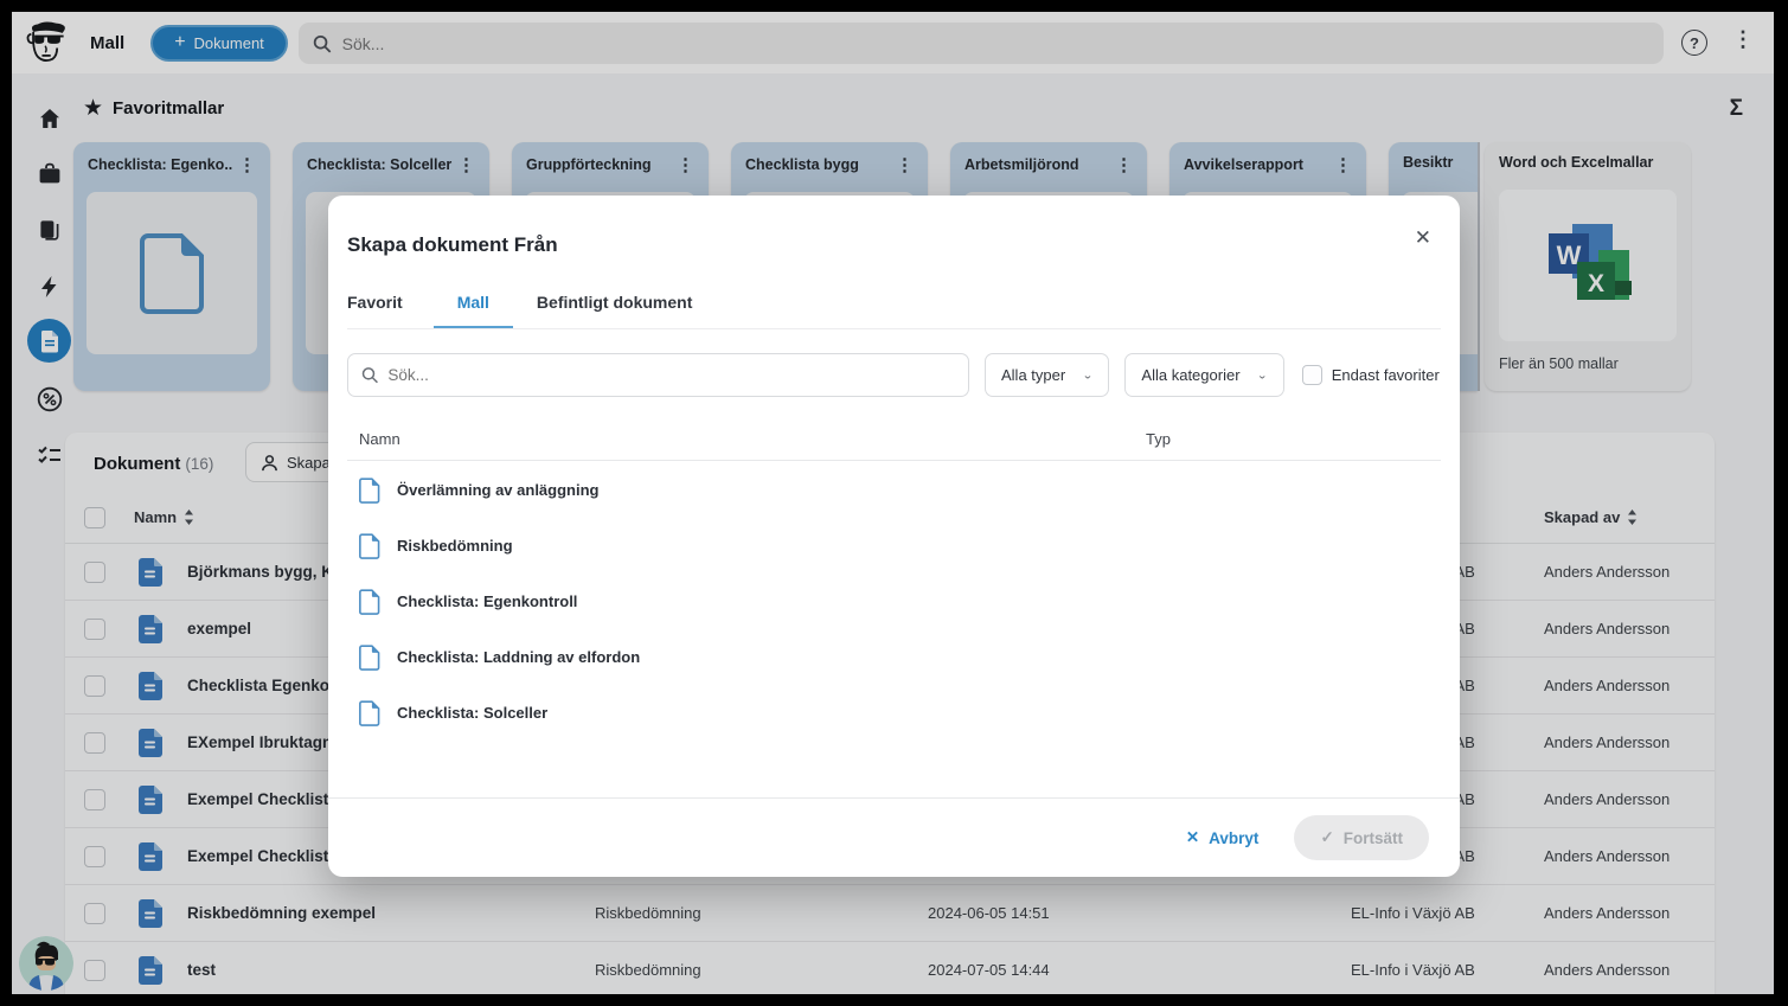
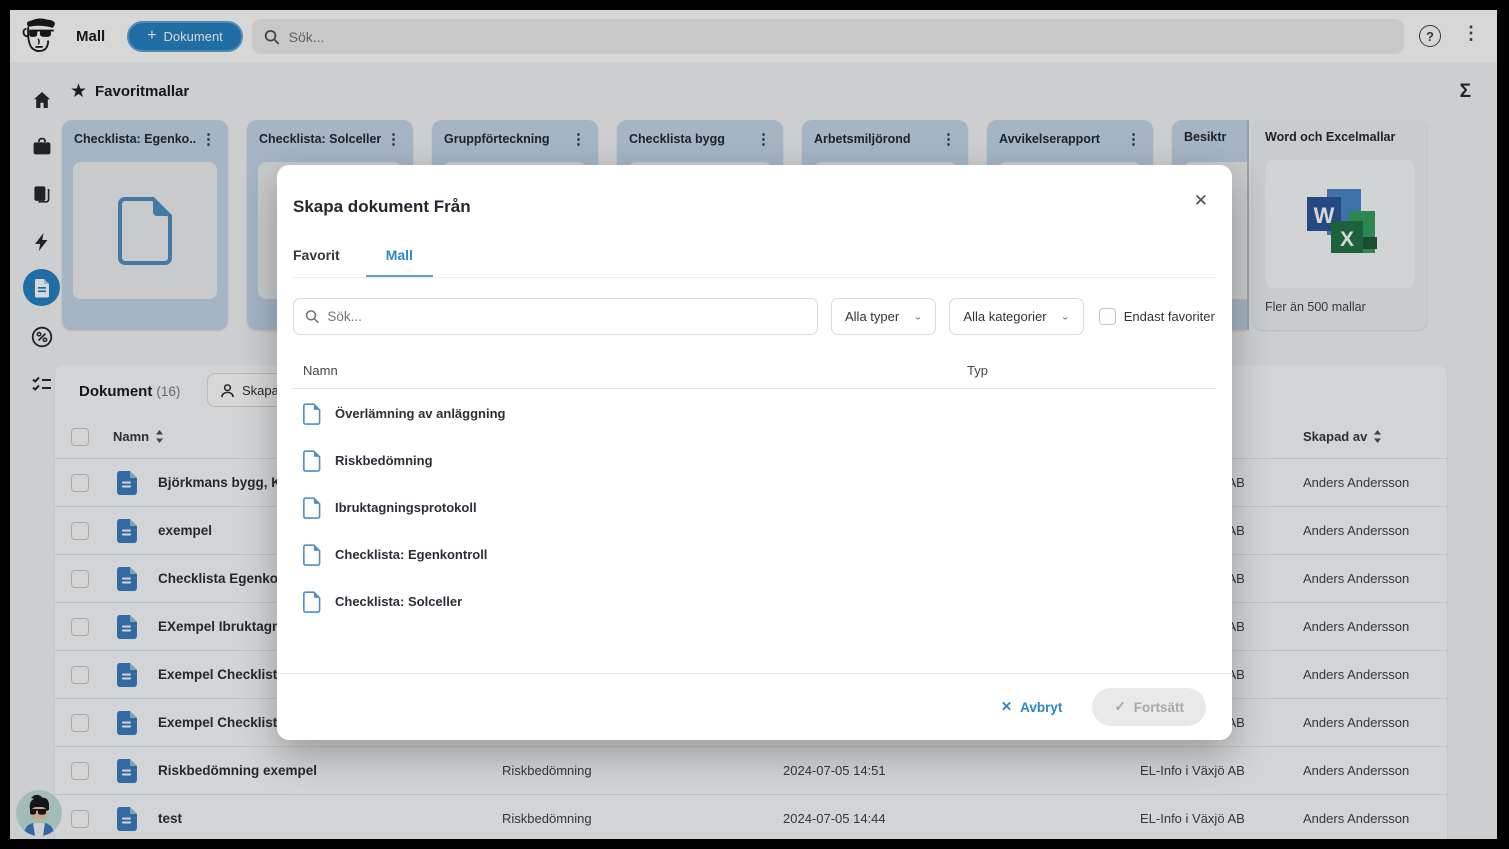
  Mall
  +
  Dokument
  Sök...
  ?
  ⋮
  ★
  Favoritmallar
  Σ
  Checklista: Egenko..
  ⋮
  Checklista: Solceller
  ⋮
  Gruppförteckning
  ⋮
  Checklista bygg
  ⋮
  Arbetsmiljörond
  ⋮
  Avvikelserapport
  ⋮
  Besiktr
  Word och Excelmallar
  W
  X
  Fler än 500 mallar
  Dokument (16)
  Skapa
  Namn
  Skapad av
  Björkmans bygg,
  Anders Andersson
  exempel
  Anders Andersson
  Checklista Egenko
  Anders Andersson
  EXempel Ibruktag
  Anders Andersson
  Exempel Checklist
  Anders Andersson
  Exempel Checklist
  Anders Andersson
  Riskbedömning exempel
  Riskbedömning
- 2024-06-05 14:51
+ 2024-07-05 14:51
  EL-Info i Växjö AB
  Anders Andersson
  test
  Riskbedömning
  2024-07-05 14:44
  EL-Info i Växjö AB
  Anders Andersson
  Skapa dokument Från
  ✕
  Favorit
  Mall
- Befintligt dokument
  Sök...
  Alla typer
  ⌄
  Alla kategorier
  ⌄
  Endast favoriter
  Namn
  Typ
  Överlämning av anläggning
  Riskbedömning
+ Ibruktagningsprotokoll
  Checklista: Egenkontroll
- Checklista: Laddning av elfordon
  Checklista: Solceller
  ✕
  Avbryt
  ✓
  Fortsätt
